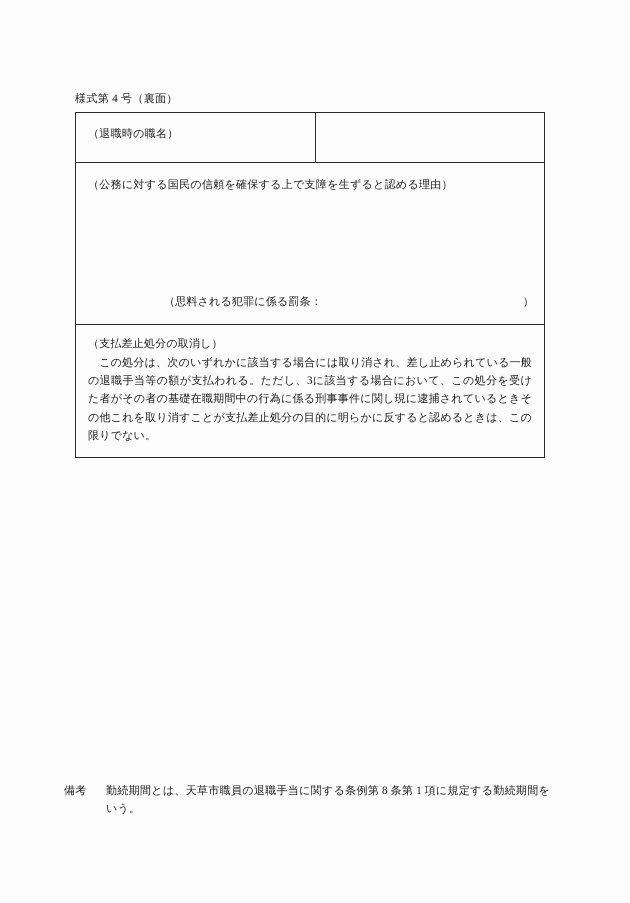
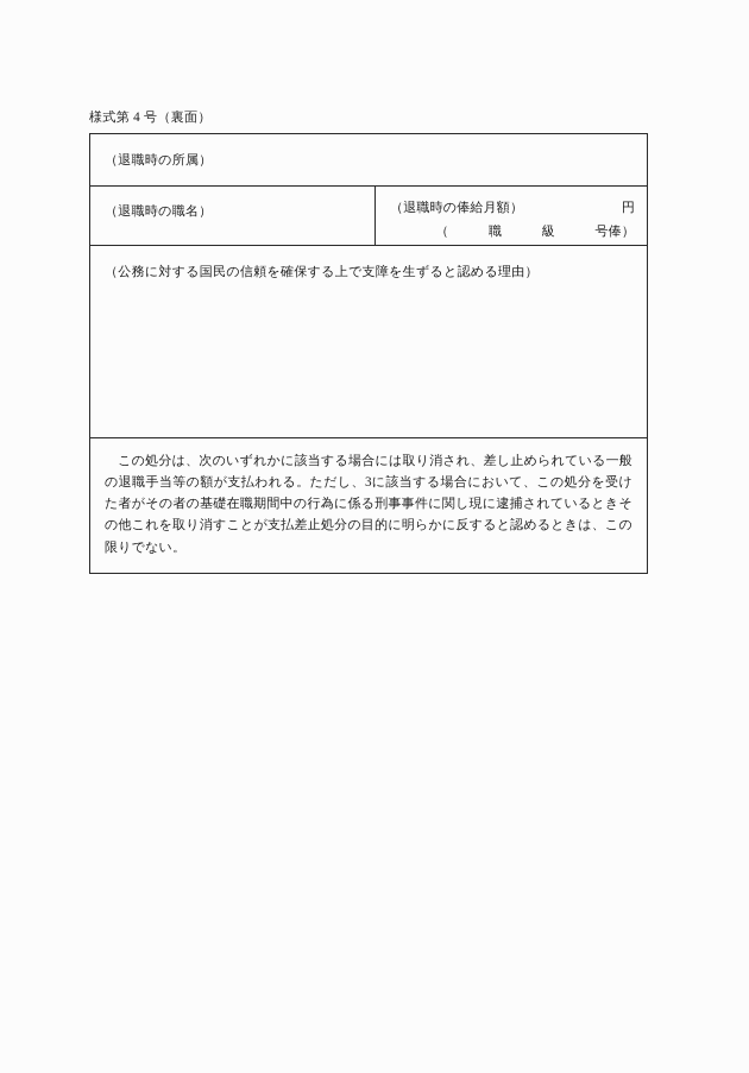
  様式第 4 号（裏面）
+ （退職時の所属）
  （退職時の職名）
+ （退職時の俸給月額）
+ 円
+ （ 職 級 号俸）
  （公務に対する国民の信頼を確保する上で支障を生ずると認める理由）
- （思料される犯罪に係る罰条：
- ）
- （支払差止処分の取消し）
  この処分は、次のいずれかに該当する場合には取り消され、差し止められている一般の退職手当等の額が支払われる。ただし、3に該当する場合において、この処分を受けた者がその者の基礎在職期間中の行為に係る刑事事件に関し現に逮捕されているときその他これを取り消すことが支払差止処分の目的に明らかに反すると認めるときは、この限りでない。
- 備考
- 勤続期間とは、天草市職員の退職手当に関する条例第 8 条第 1 項に規定する勤続期間をいう。
